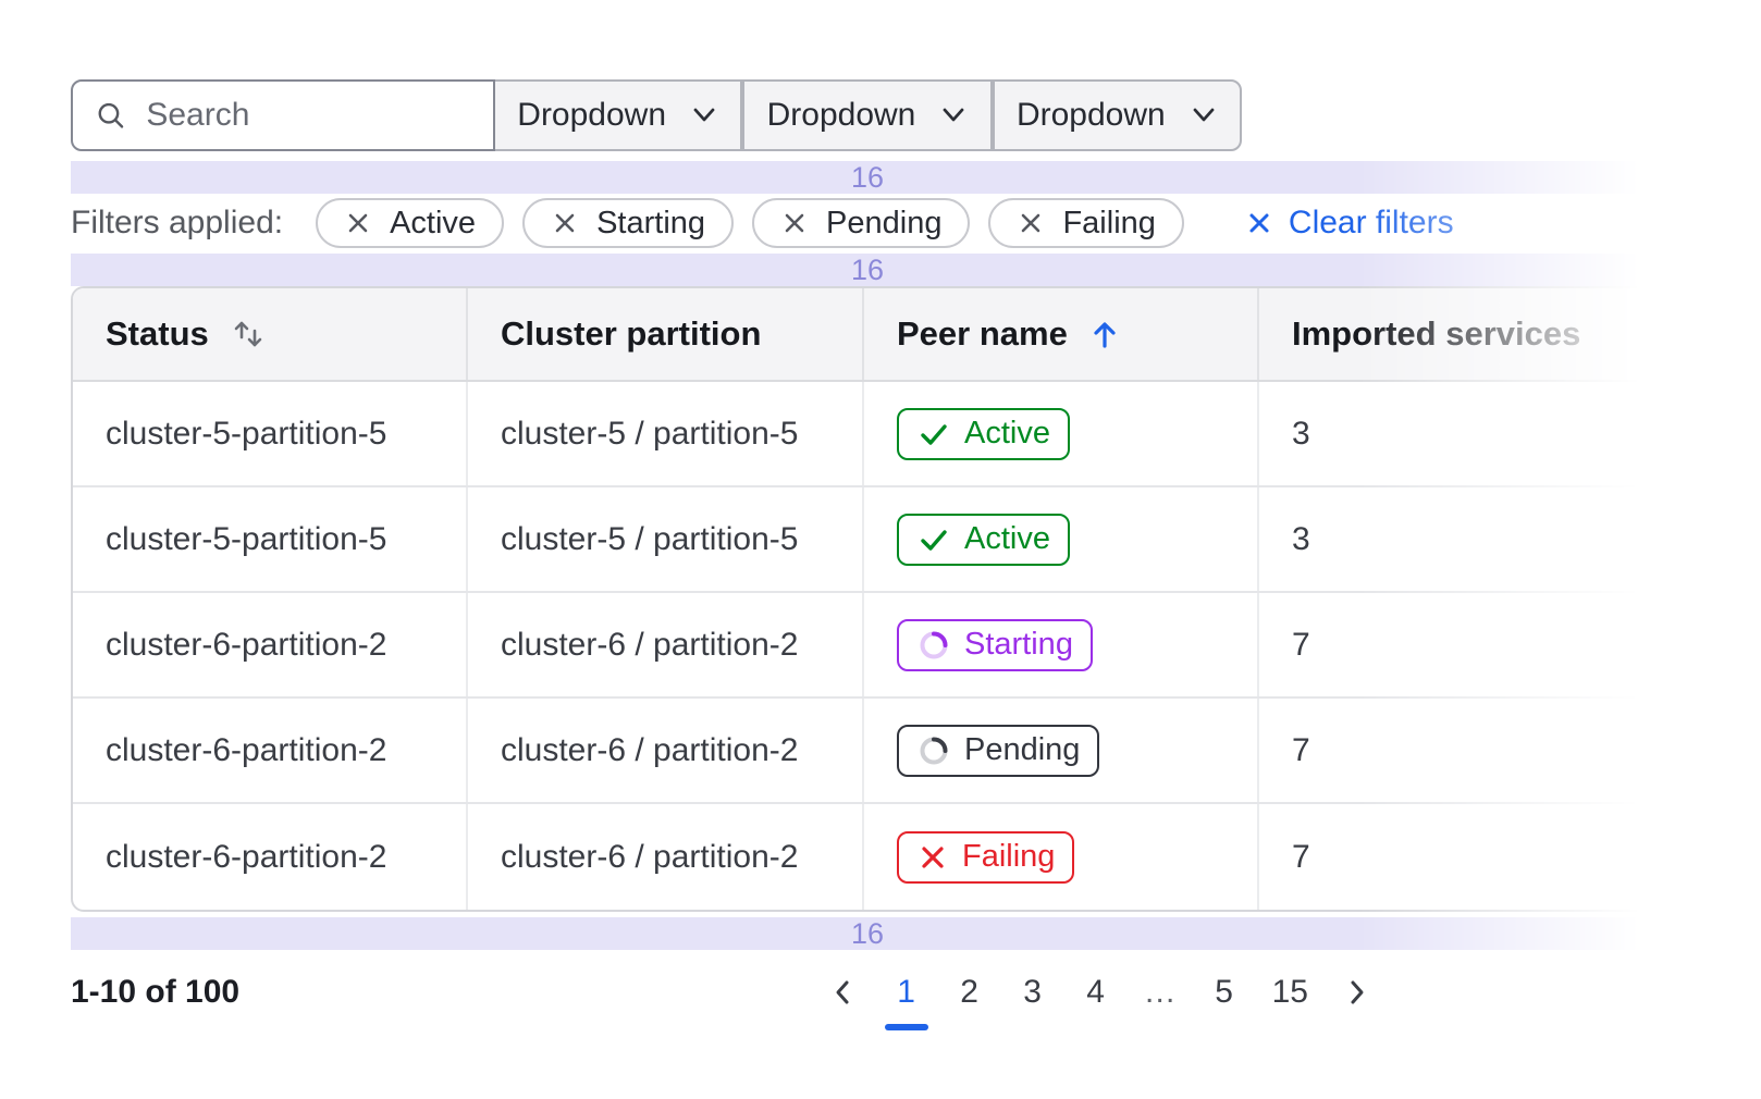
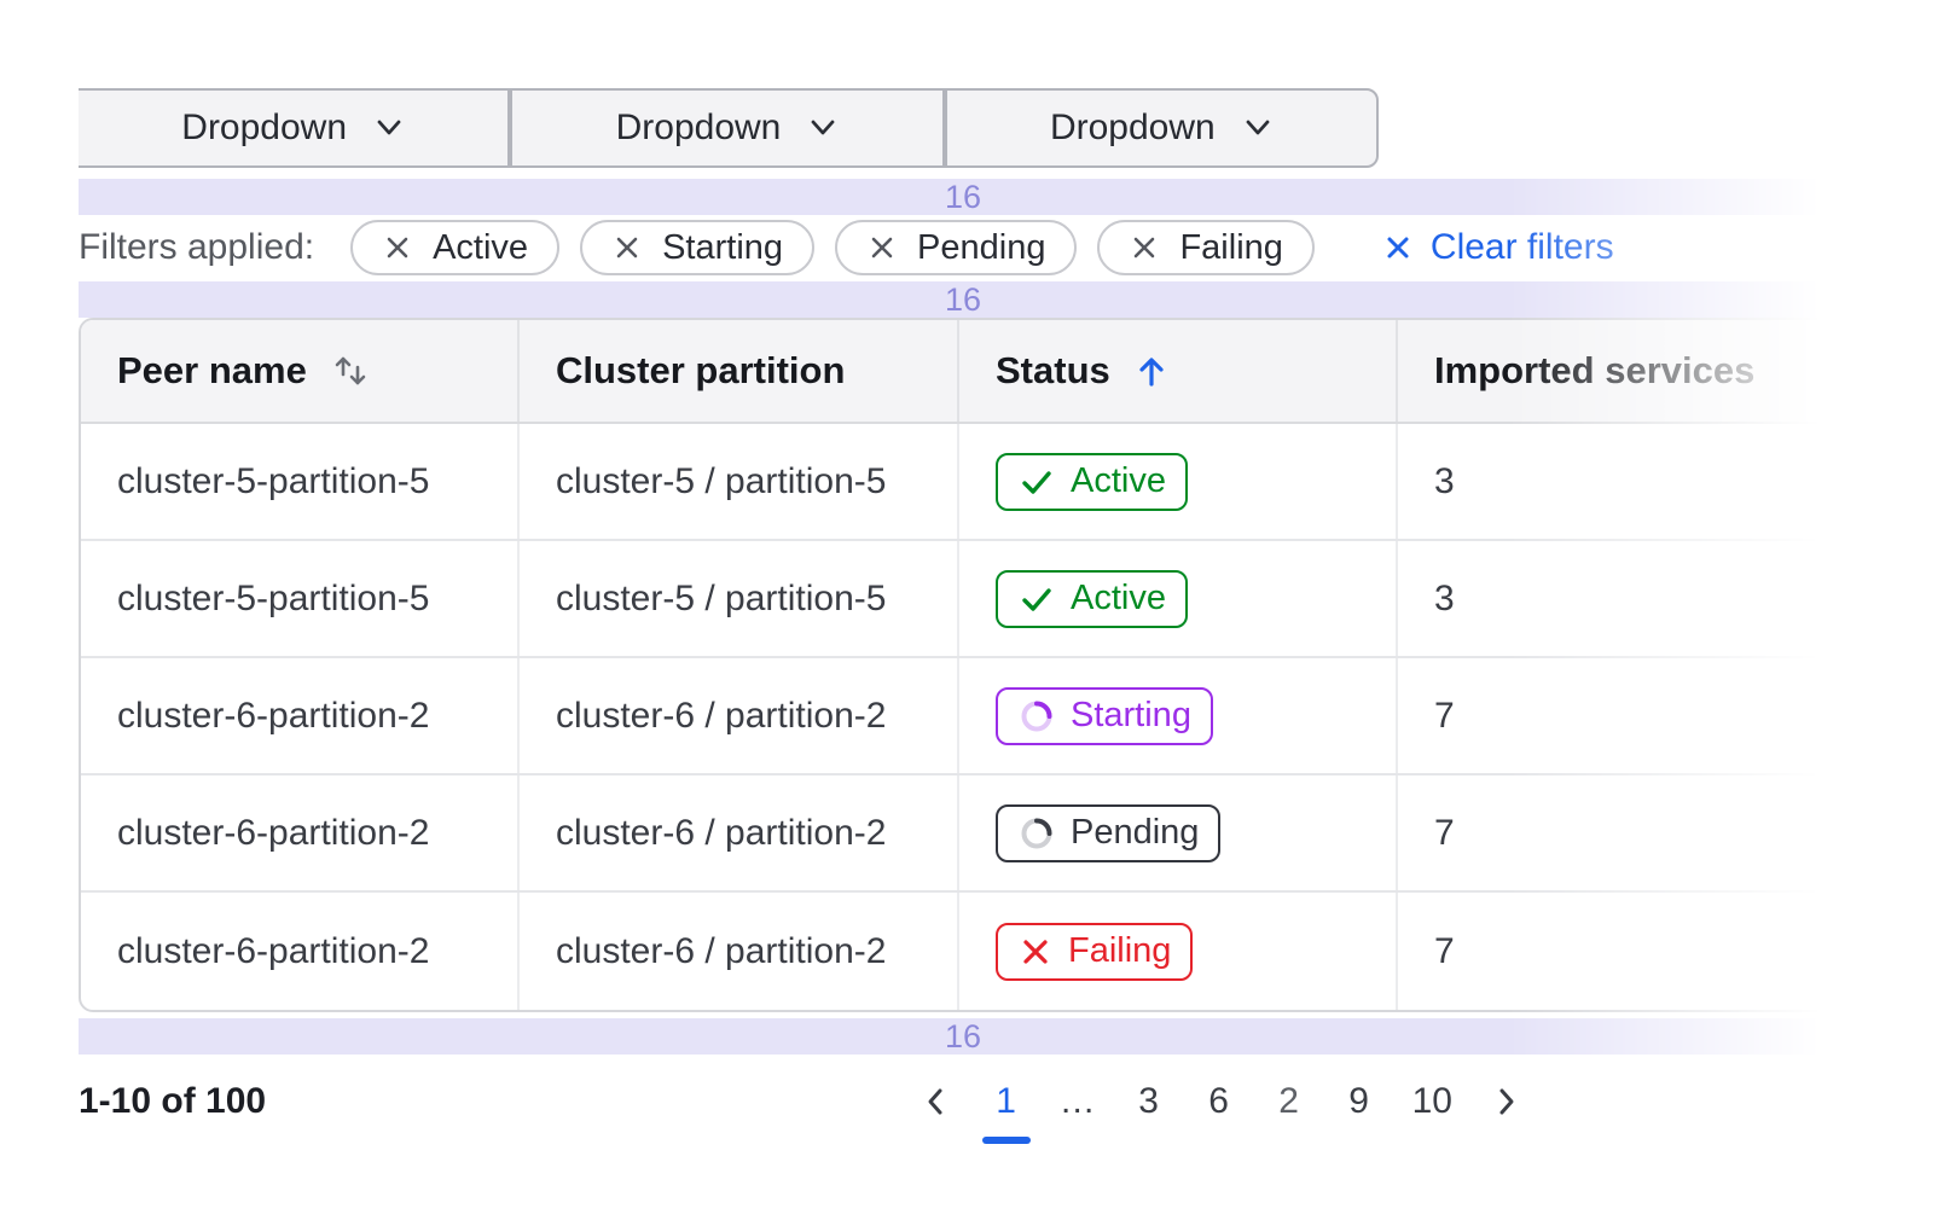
- Search
  Dropdown
  Dropdown
  Dropdown
  16
  Filters applied:
  Active
  Starting
  Pending
  Failing
  16
- Status
+ Peer name
  Cluster partition
- Peer name
+ Status
  cluster-5-partition-5
  cluster-5 / partition-5
  Active
  3
  cluster-5-partition-5
  cluster-5 / partition-5
  Active
  3
  cluster-6-partition-2
  cluster-6 / partition-2
  Starting
  7
  cluster-6-partition-2
  cluster-6 / partition-2
  Pending
  7
  cluster-6-partition-2
  cluster-6 / partition-2
  Failing
  7
  16
  1-10 of 100
  1
- 2
+ …
  3
- 4
+ 6
- …
+ 2
- 5
+ 9
- 15
+ 10
